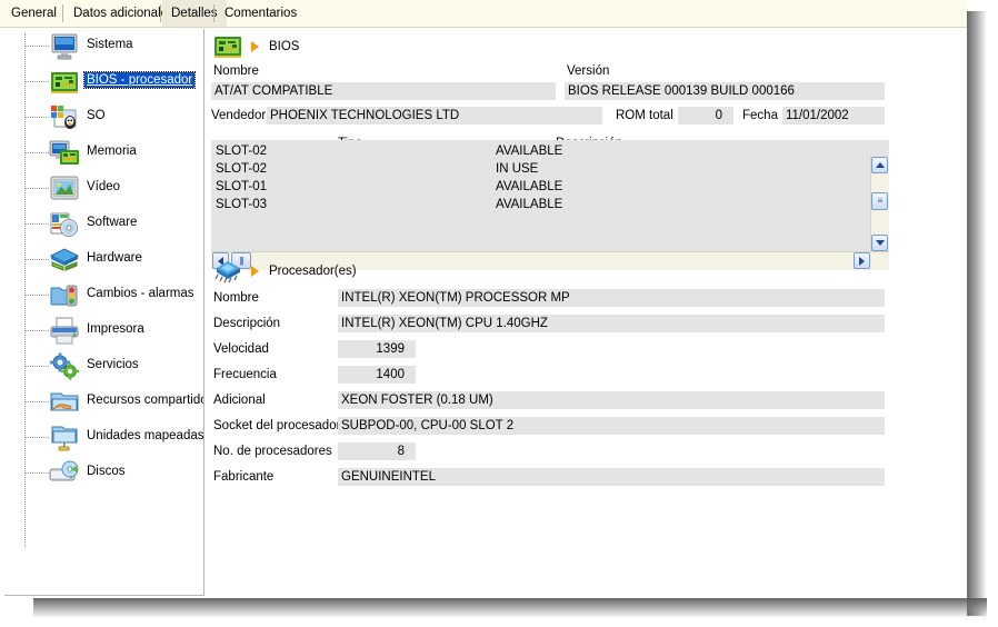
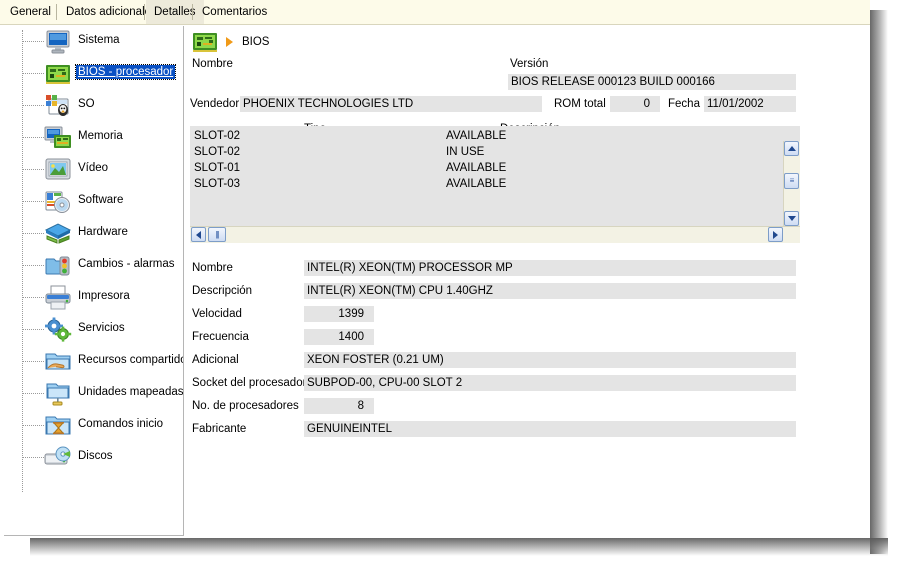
  General
  Datos adiciona
  Detalle
  Comentarios
  Sistema
  BIOS - procesador
  SO
  Memoria
  Vídeo
  Software
  Hardware
  Cambios - alarmas
  Impresora
  Servicios
  Recursos compartid
  Unidades mapeadas
+ Comandos inicio
  Discos
  BIOS
  Nombre
- AT/AT COMPATIBLE
  Versión
- BIOS RELEASE 000139 BUILD 000166
+ BIOS RELEASE 000123 BUILD 000166
  Vendedor
  PHOENIX TECHNOLOGIES LTD
  ROM total
  0
  Fecha
  11/01/2002
  SLOT-02
  AVAILABLE
  SLOT-02
  IN USE
  SLOT-01
  AVAILABLE
  SLOT-03
  AVAILABLE
  ≡
  |||
- Procesador(es)
  Nombre
  INTEL(R) XEON(TM) PROCESSOR MP
  Descripción
  INTEL(R) XEON(TM) CPU 1.40GHZ
  Velocidad
  1399
  Frecuencia
  1400
  Adicional
- XEON FOSTER (0.18 UM)
+ XEON FOSTER (0.21 UM)
  Socket del procesado
  SUBPOD-00, CPU-00 SLOT 2
  No. de procesadores
  8
  Fabricante
  GENUINEINTEL
